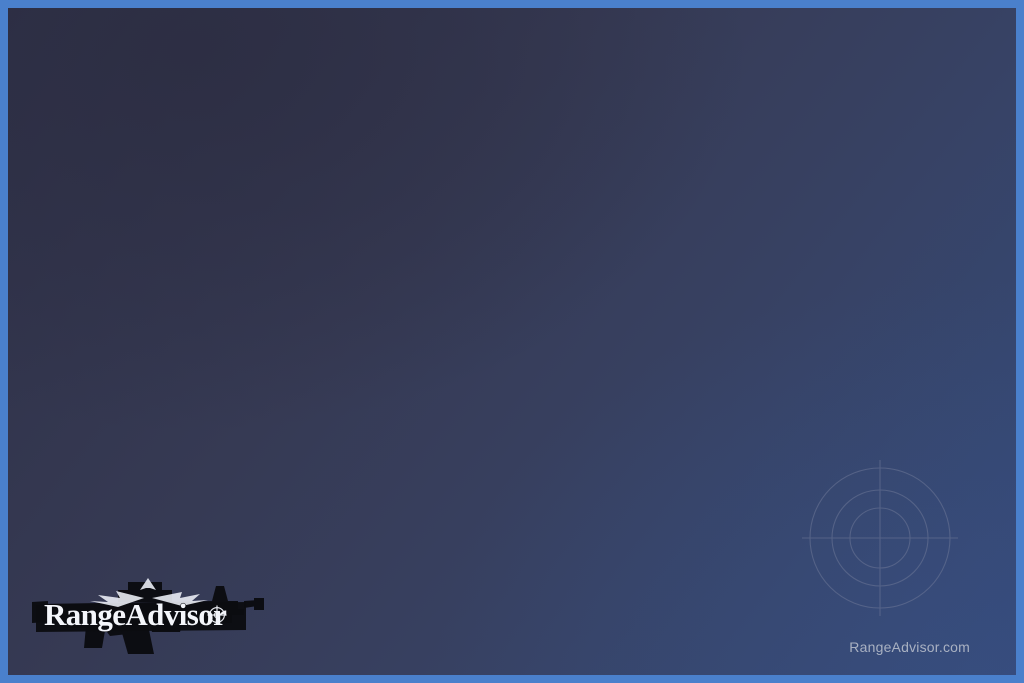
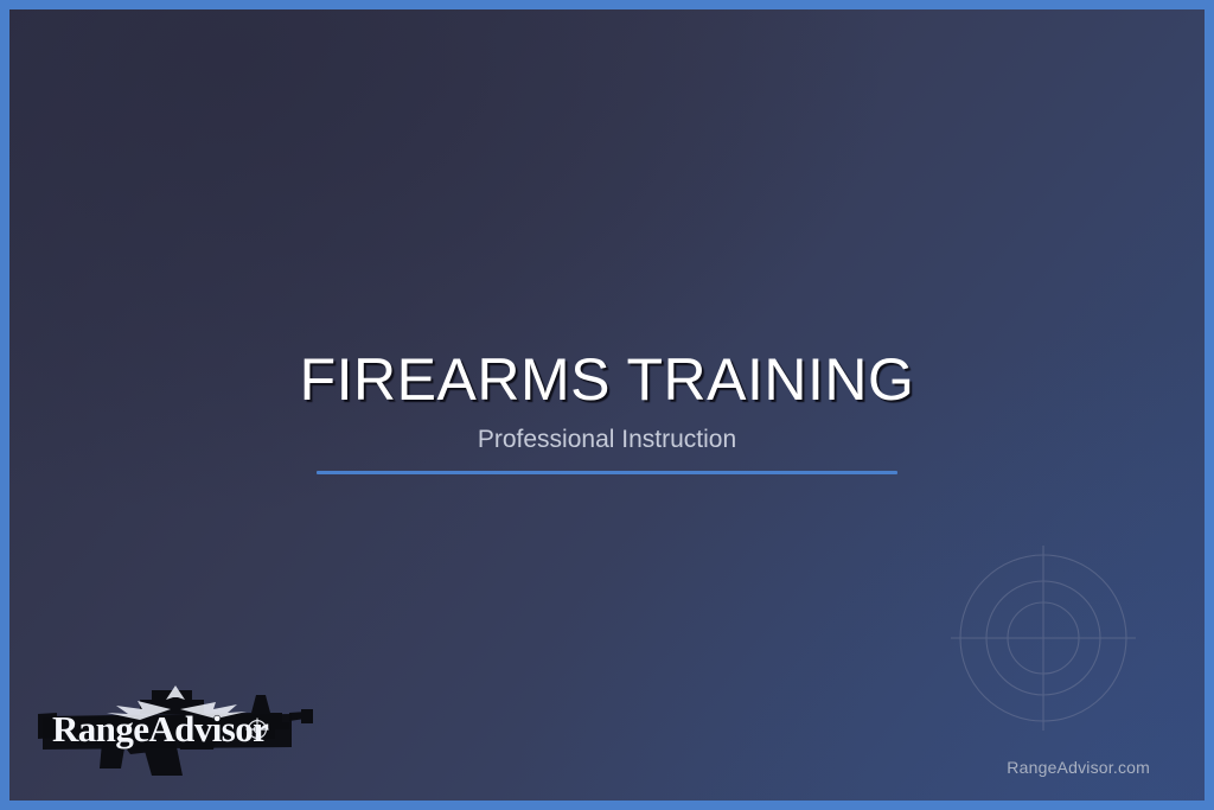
+ FIREARMS TRAINING
+ Professional Instruction
  RangeAdviso
  RangeAdvisor.com
